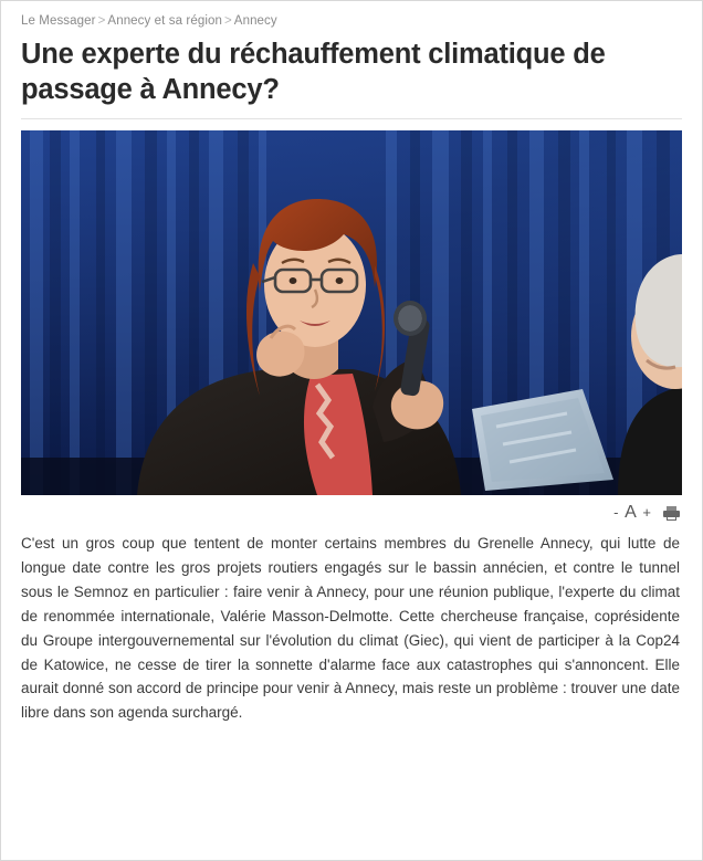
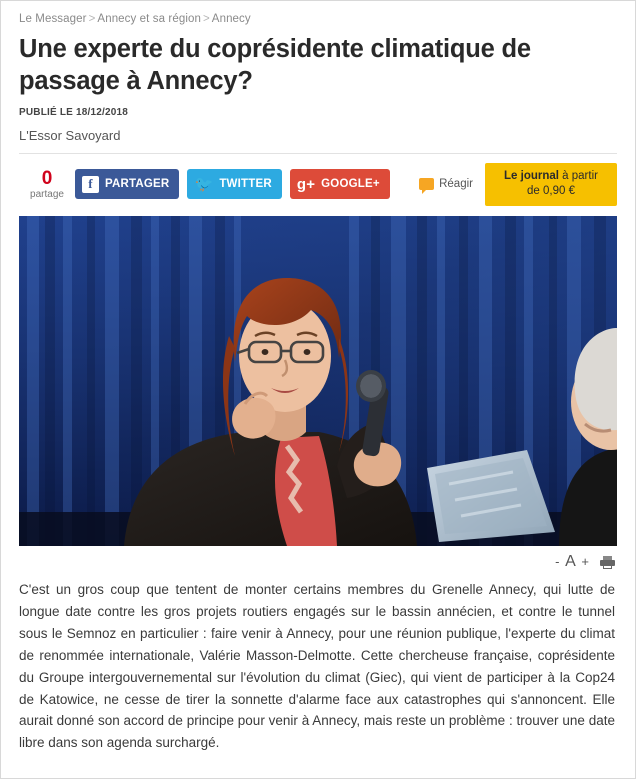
  Le Messager > Annecy et sa région > Annecy
- Une experte du réchauffement climatique de passage à Annecy?
+ Une experte du coprésidente climatique de passage à Annecy?
+ PUBLIÉ LE 18/12/2018
+ L'Essor Savoyard
+ 0
+ partage
+ f
+ PARTAGER
+ 🐦
+ TWITTER
+ g+
+ GOOGLE+
+ Réagir
+ Le journal à partir
+ de 0,90 €
  - A +
  C'est un gros coup que tentent de monter certains membres du Grenelle Annecy, qui lutte de longue date contre les gros projets routiers engagés sur le bassin annécien, et contre le tunnel sous le Semnoz en particulier : faire venir à Annecy, pour une réunion publique, l'experte du climat de renommée internationale, Valérie Masson-Delmotte. Cette chercheuse française, coprésidente du Groupe intergouvernemental sur l'évolution du climat (Giec), qui vient de participer à la Cop24 de Katowice, ne cesse de tirer la sonnette d'alarme face aux catastrophes qui s'annoncent. Elle aurait donné son accord de principe pour venir à Annecy, mais reste un problème : trouver une date libre dans son agenda surchargé.
